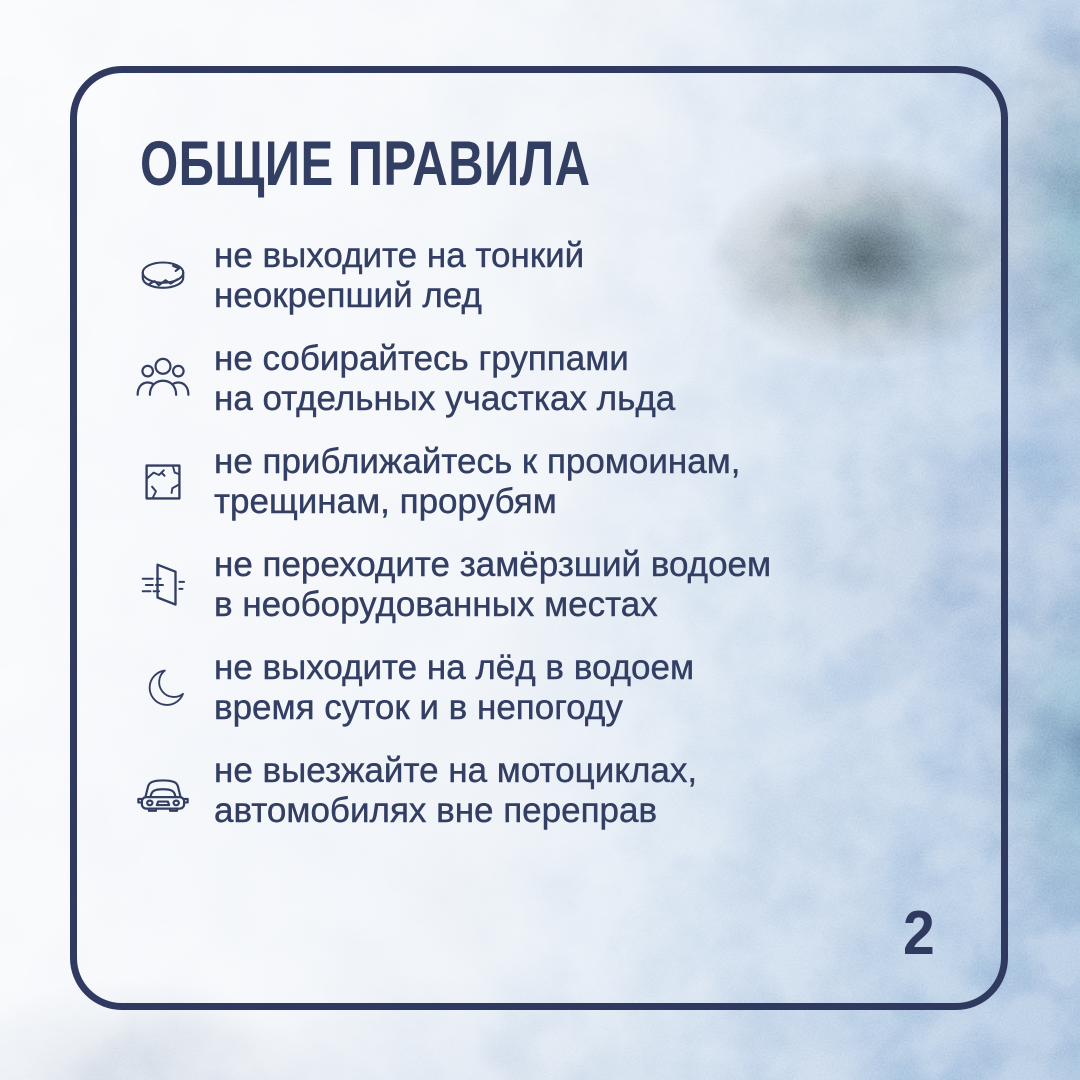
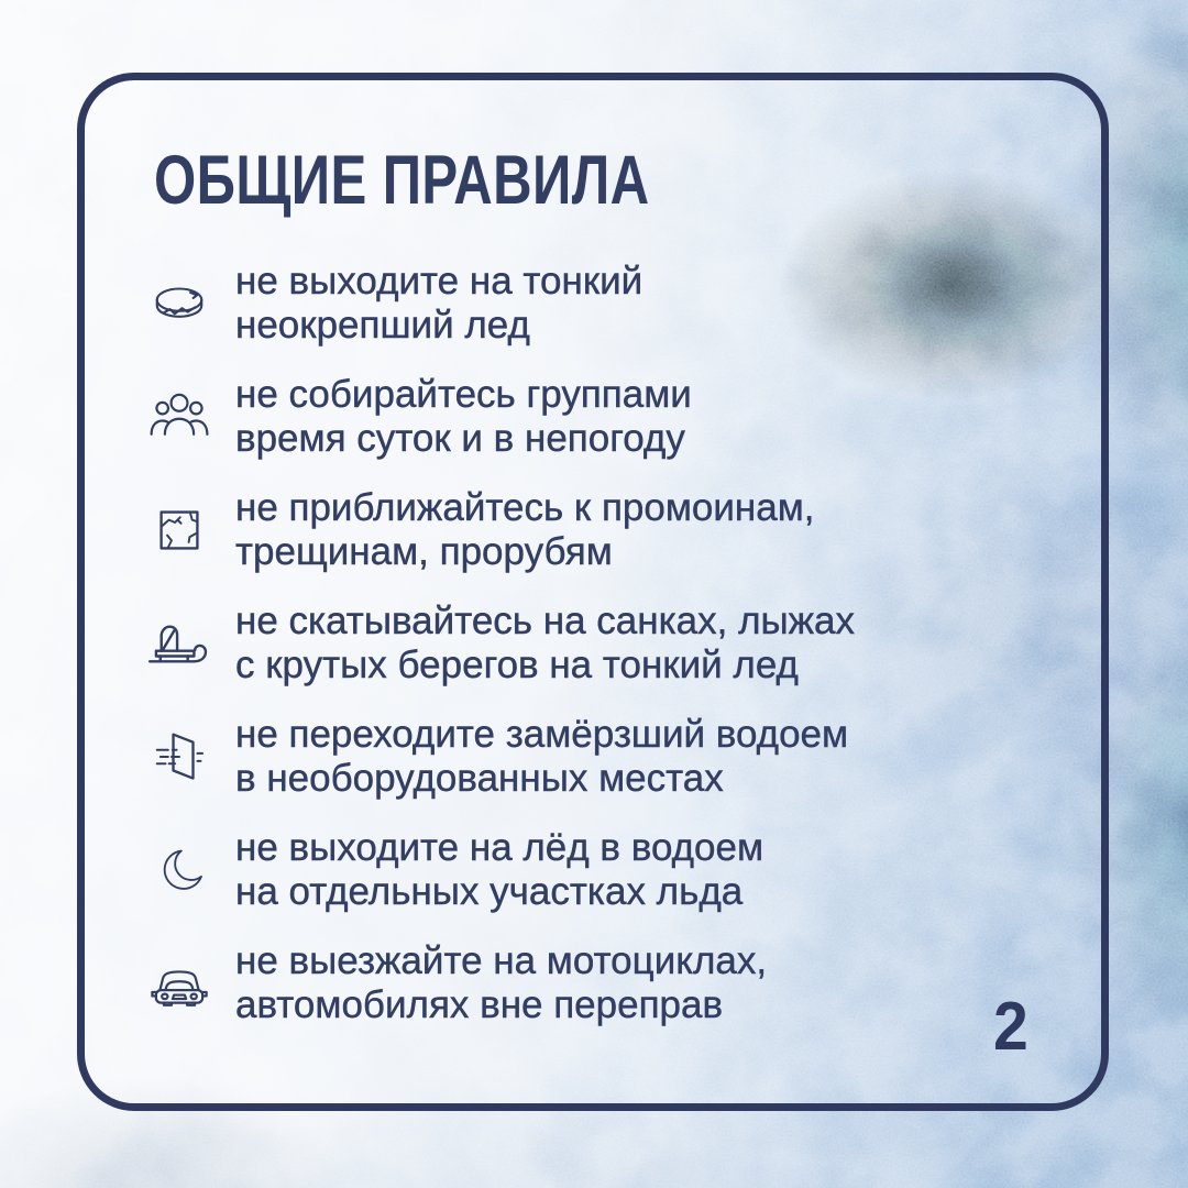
  ОБЩИЕ ПРАВИЛА
  не выходите на тонкий
  неокрепший лед
  не собирайтесь группами
- на отдельных участках льда
+ время суток и в непогоду
  не приближайтесь к промоинам,
  трещинам, прорубям
+ не скатывайтесь на санках, лыжах
+ с крутых берегов на тонкий лед
  не переходите замёрзший водоем
  в необорудованных местах
  не выходите на лёд в водоем
- время суток и в непогоду
+ на отдельных участках льда
  не выезжайте на мотоциклах,
  автомобилях вне переправ
  2
